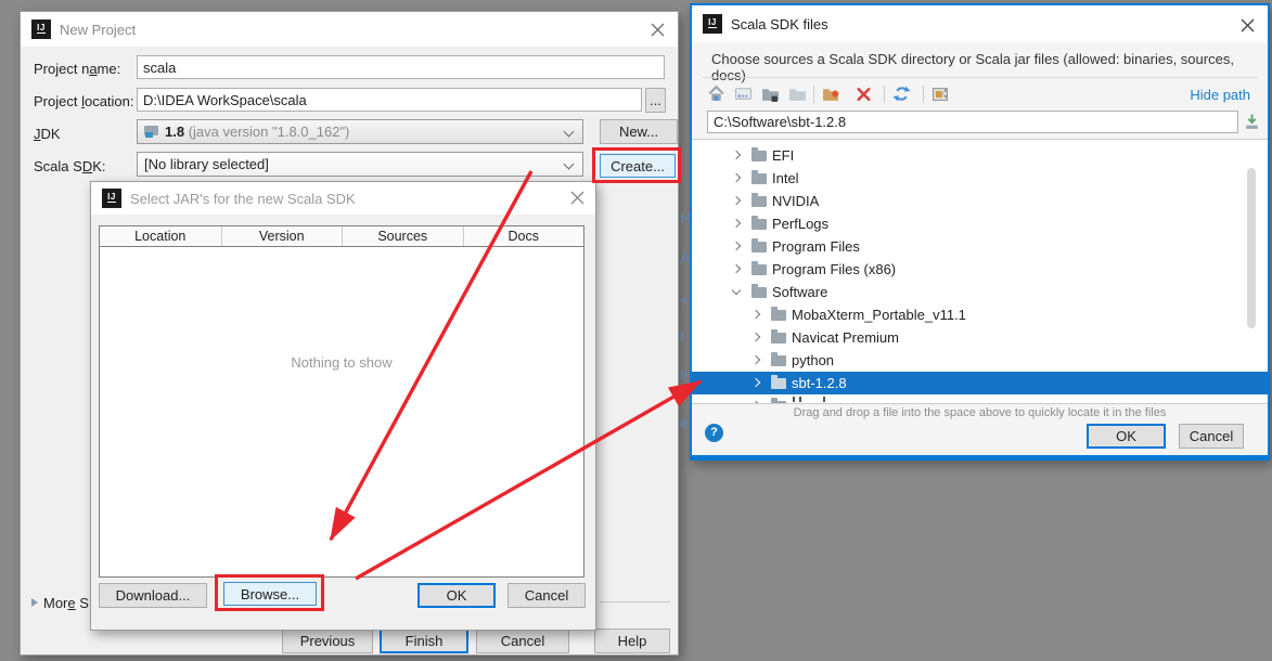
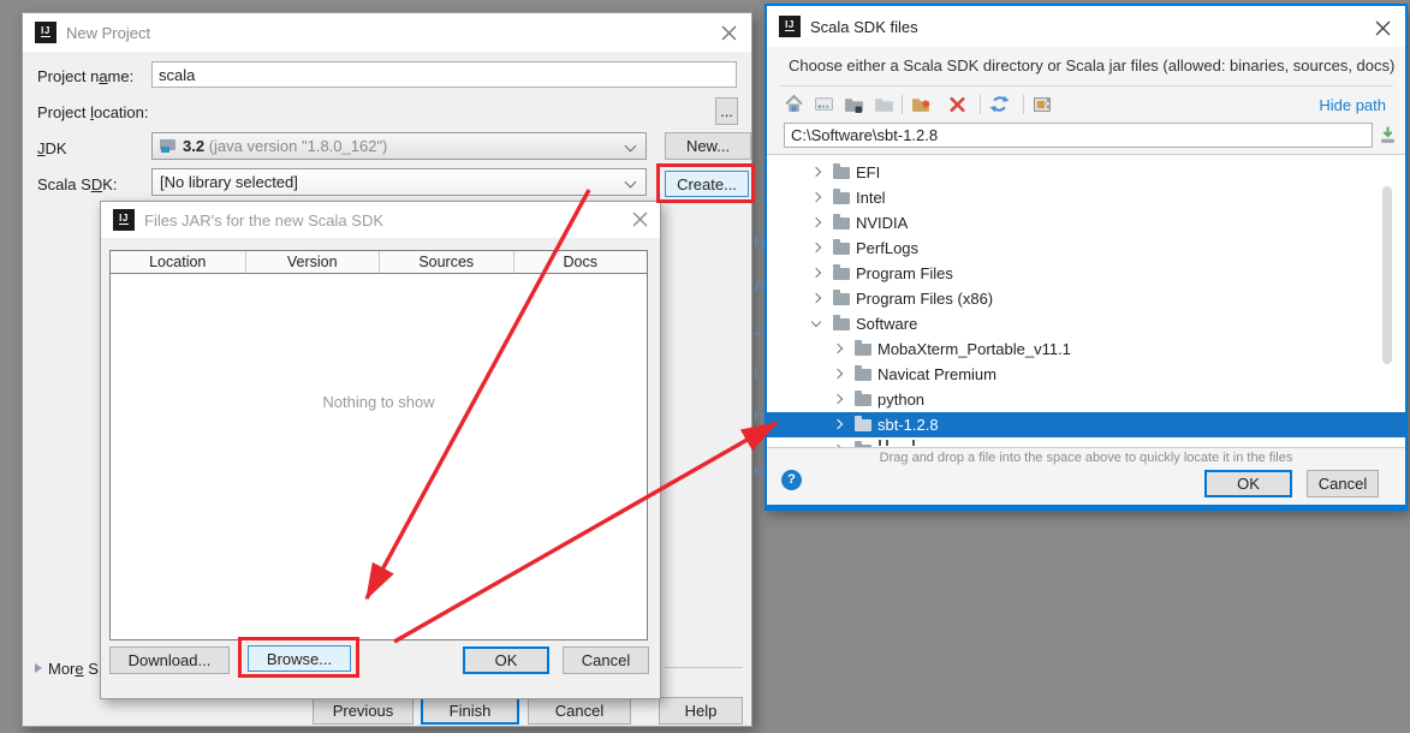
  IJ
  New Project
  Project name:
  scala
  Project location:
- D:\IDEA WorkSpace\scala
  ...
  JDK
- 1.8
+ 3.2
  (java version "1.8.0_162")
  New...
  Scala SDK:
  [No library selected]
  Create...
  More S
  Previous
  Finish
  Cancel
  Help
  IJ
- Select JAR's for the new Scala SDK
+ Files JAR's for the new Scala SDK
  Location
  Version
  Sources
  Docs
  Nothing to show
  Download...
  Browse...
  OK
  Cancel
  IJ
  Scala SDK files
- Choose sources a Scala SDK directory or Scala jar files (allowed: binaries, sources, docs)
+ Choose either a Scala SDK directory or Scala jar files (allowed: binaries, sources, docs)
  Hide path
  C:\Software\sbt-1.2.8
  EFI
  Intel
  NVIDIA
  PerfLogs
  Program Files
  Program Files (x86)
  Software
  MobaXterm_Portable_v11.1
  Navicat Premium
  python
  sbt-1.2.8
  Drag and drop a file into the space above to quickly locate it in the files
  ?
  OK
  Cancel
  H
  +
  t
  n
  e
